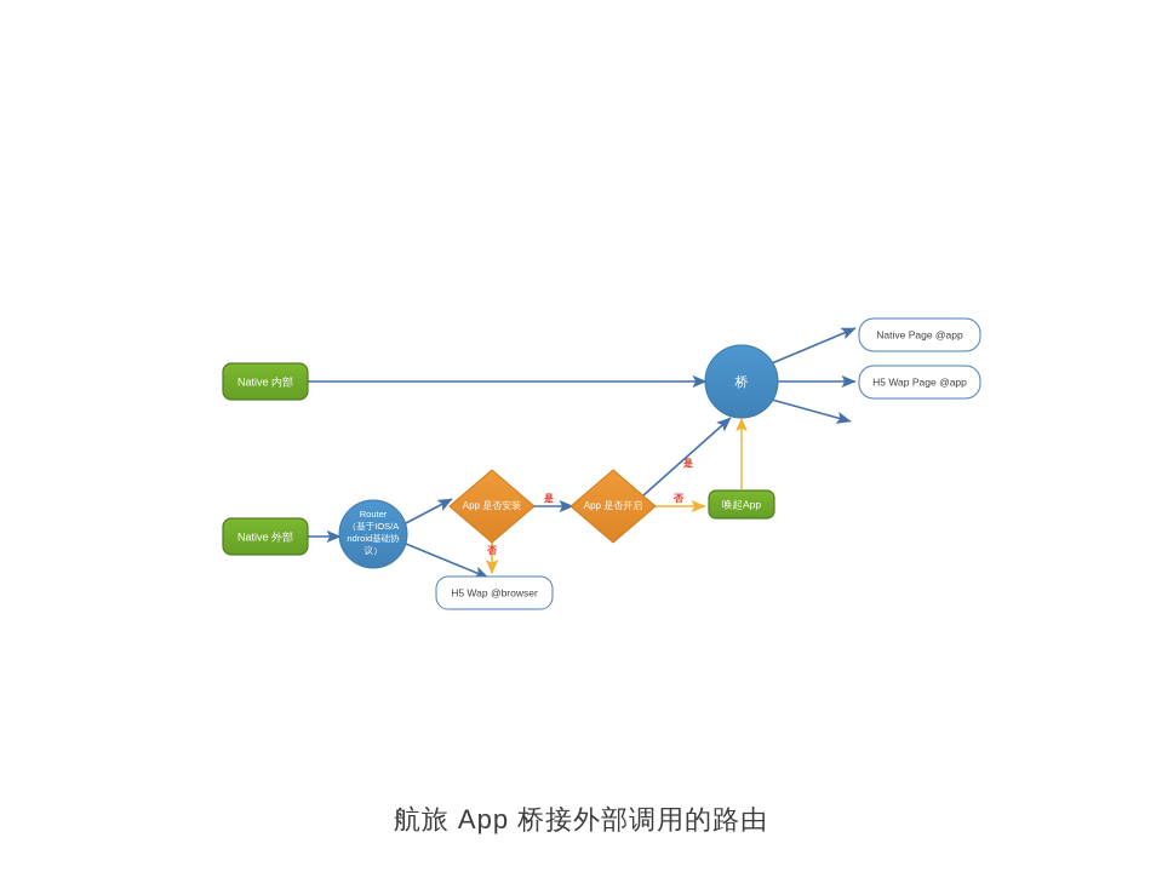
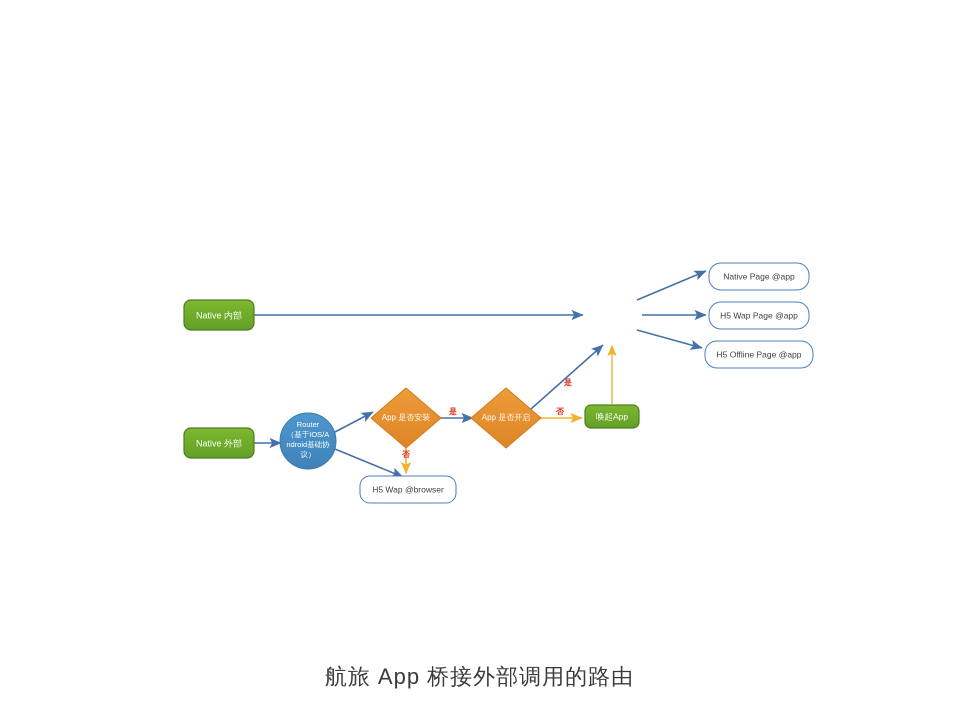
  Native 内部
  Native 外部
  Router
  （基于IOS/A
  ndroid基础协
  议）
  App 是否安装
  App 是否开启
  唤起App
- 桥
  H5 Wap @browser
  Native Page @app
  H5 Wap Page @app
+ H5 Offline Page @app
  是
  否
  是
  否
  航旅 App 桥接外部调用的路由
